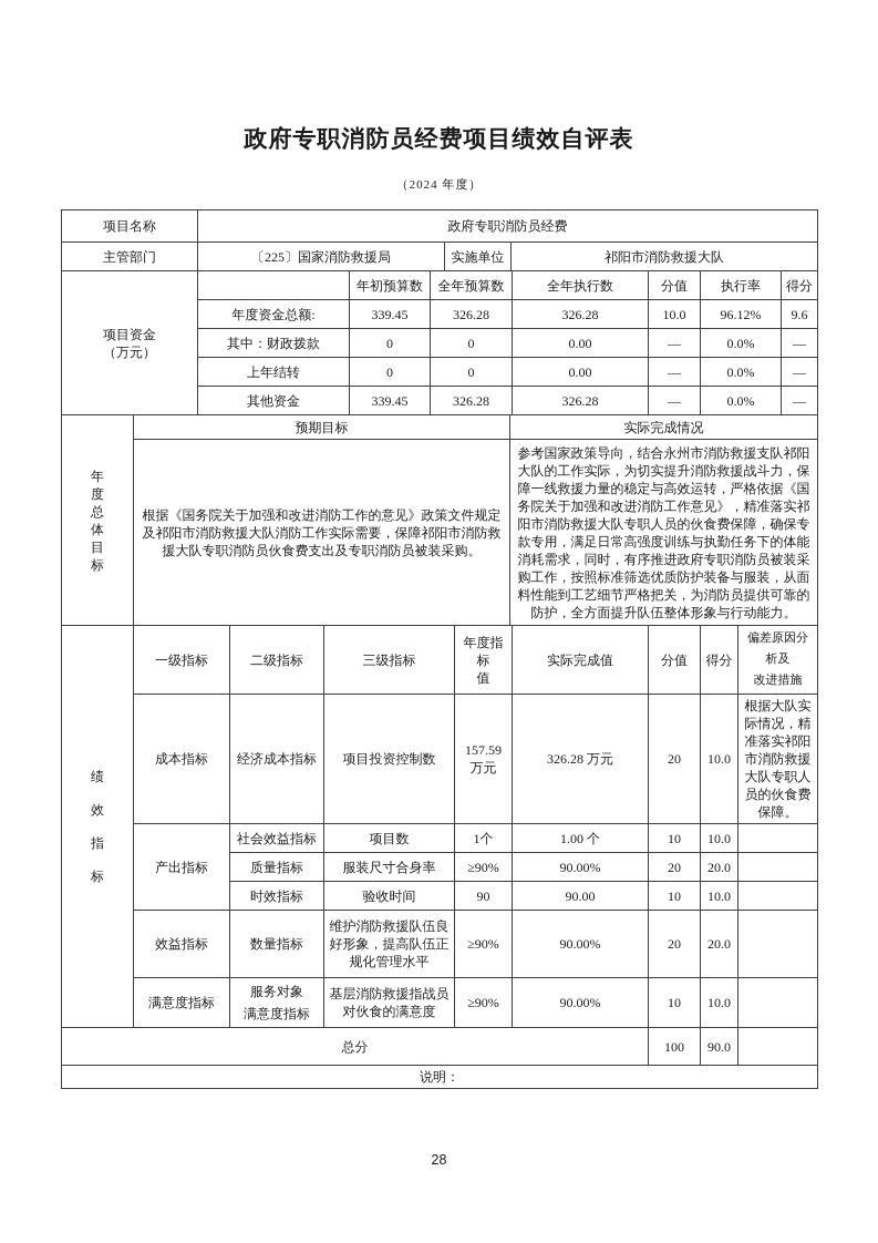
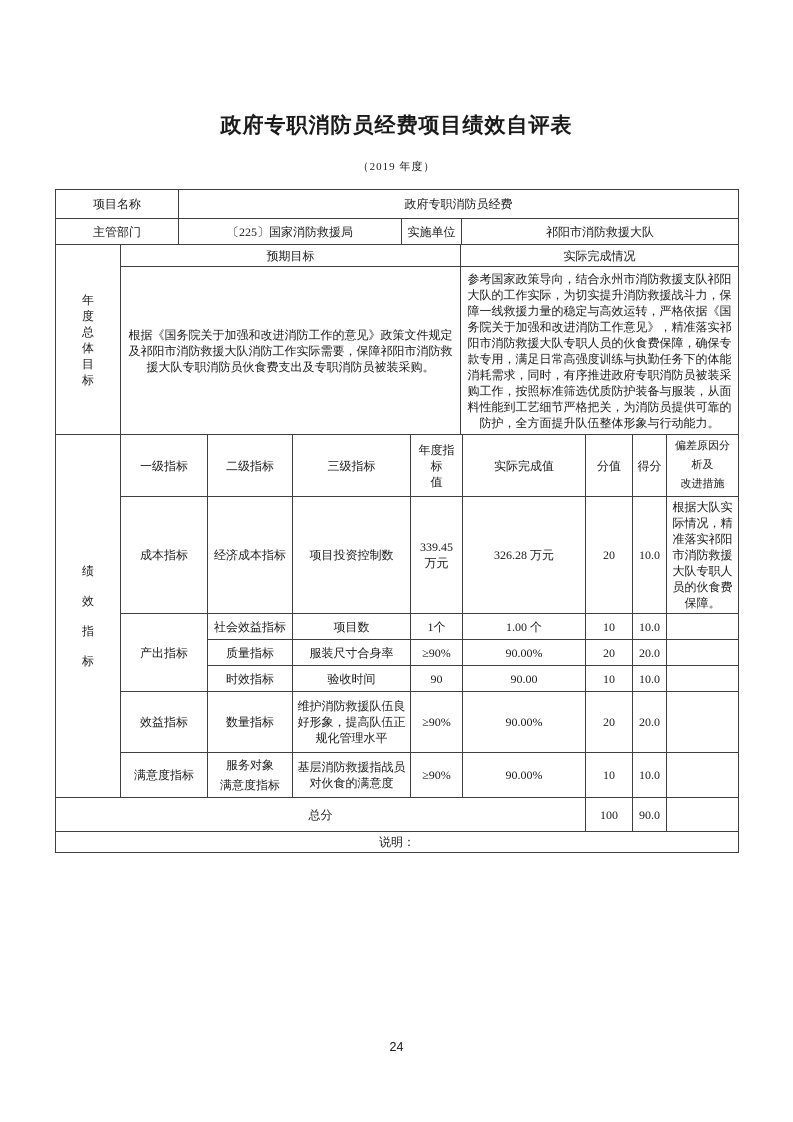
  政府专职消防员经费项目绩效自评表
- （2024 年度）
+ （2019 年度）
  项目名称	政府专职消防员经费
  主管部门	〔225〕国家消防救援局	实施单位	祁阳市消防救援大队
- 项目资金 （万元）		年初预算数	全年预算数	全年执行数	分值	执行率	得分
- 年度资金总额:	339.45	326.28	326.28	10.0	96.12%	9.6
- 其中：财政拨款	0	0	0.00	—	0.0%	—
- 上年结转	0	0	0.00	—	0.0%	—
- 其他资金	339.45	326.28	326.28	—	0.0%	—
  年 度 总 体 目 标	预期目标	实际完成情况
  根据《国务院关于加强和改进消防工作的意见》政策文件规定及祁阳市消防救援大队消防工作实际需要，保障祁阳市消防救援大队专职消防员伙食费支出及专职消防员被装采购。	参考国家政策导向，结合永州市消防救援支队祁阳大队的工作实际，为切实提升消防救援战斗力，保障一线救援力量的稳定与高效运转，严格依据《国务院关于加强和改进消防工作意见》，精准落实祁阳市消防救援大队专职人员的伙食费保障，确保专款专用，满足日常高强度训练与执勤任务下的体能消耗需求，同时，有序推进政府专职消防员被装采购工作，按照标准筛选优质防护装备与服装，从面料性能到工艺细节严格把关，为消防员提供可靠的防护，全方面提升队伍整体形象与行动能力。
  绩 效 指 标	一级指标	二级指标	三级指标	年度指标 值	实际完成值	分值	得分	偏差原因分析及 改进措施
- 成本指标	经济成本指标	项目投资控制数	157.59 万元	326.28 万元	20	10.0	根据大队实际情况，精准落实祁阳市消防救援大队专职人员的伙食费保障。
+ 成本指标	经济成本指标	项目投资控制数	339.45 万元	326.28 万元	20	10.0	根据大队实际情况，精准落实祁阳市消防救援大队专职人员的伙食费保障。
  产出指标	社会效益指标	项目数	1个	1.00 个	10	10.0
  质量指标	服装尺寸合身率	≥90%	90.00%	20	20.0
  时效指标	验收时间	90	90.00	10	10.0
  效益指标	数量指标	维护消防救援队伍良好形象，提高队伍正规化管理水平	≥90%	90.00%	20	20.0
  满意度指标	服务对象 满意度指标	基层消防救援指战员对伙食的满意度	≥90%	90.00%	10	10.0
  总分	100	90.0
  说明：
- 28
+ 24
